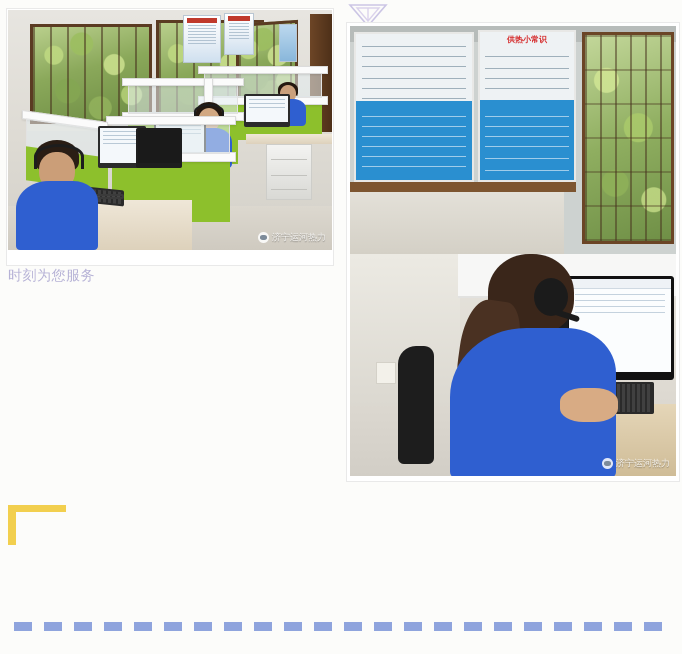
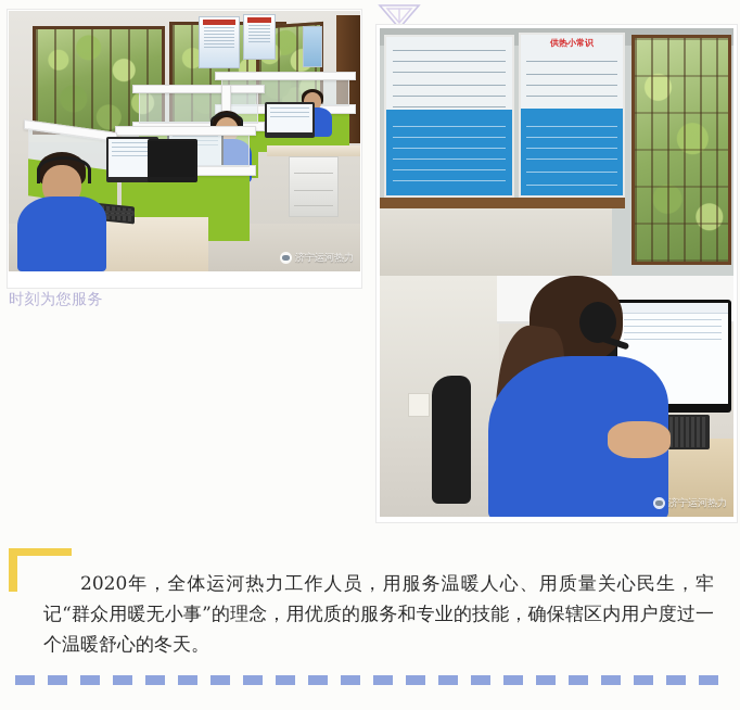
  济宁运河热力
  时刻为您服务
  供热小常识
  济宁运河热力
+ 2020年，全体运河热力工作人员，用服务温暖人心、用质量关心民生，牢记“群众用暖无小事”的理念，用优质的服务和专业的技能，确保辖区内用户度过一个温暖舒心的冬天。
